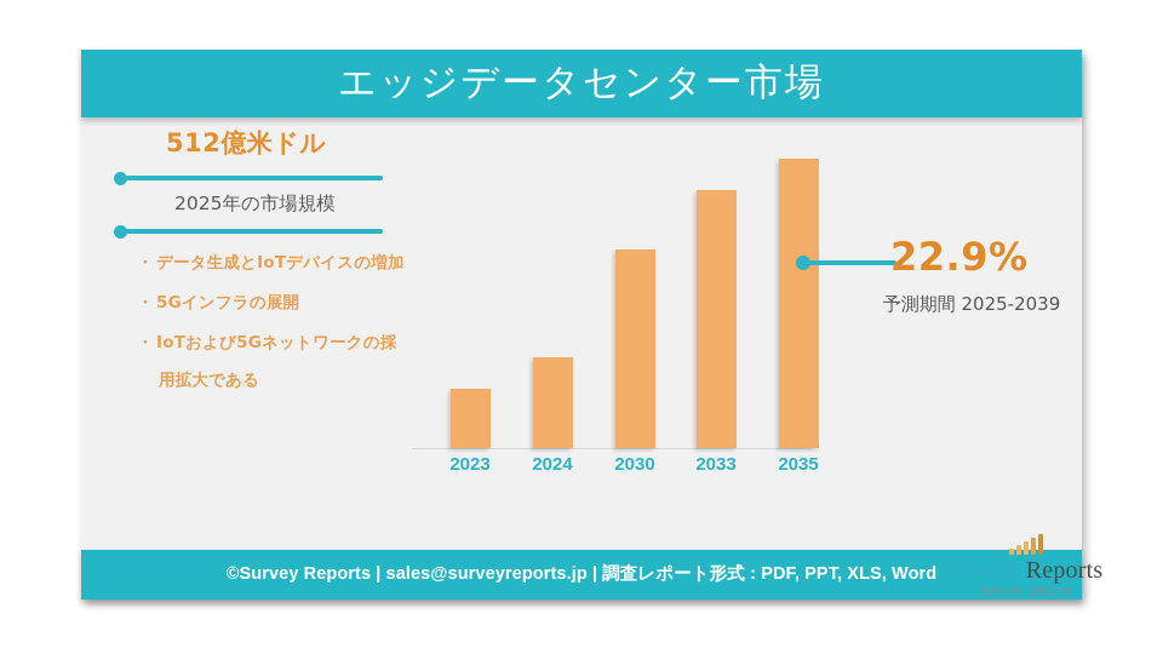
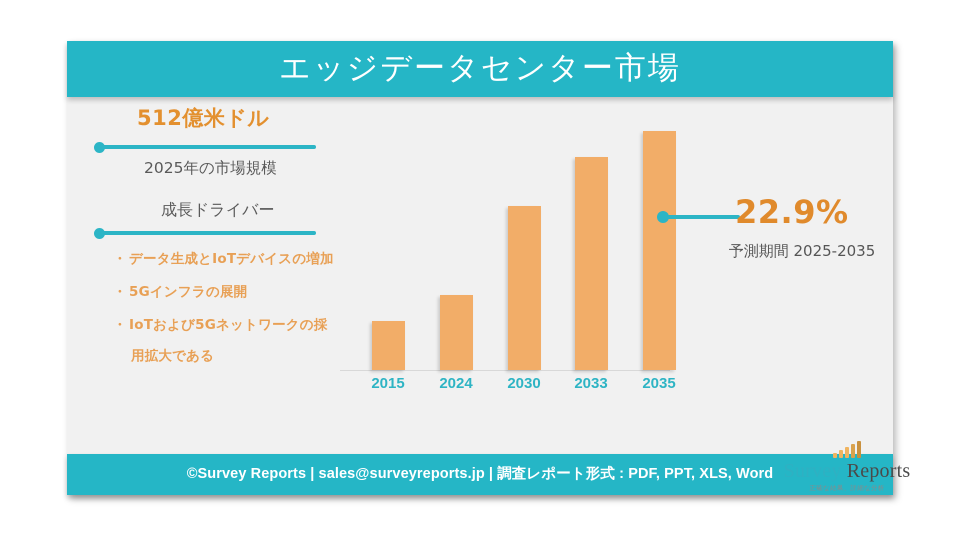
  エッジデータセンター市場
  ©Survey Reports | sales@surveyreports.jp | 調査レポート形式 : PDF, PPT, XLS, Word
  512億米ドル
  2025年の市場規模
+ 成長ドライバー
  ・
  データ生成とIoTデバイスの増加
  ・
  5Gインフラの展開
  ・
  IoTおよび5Gネットワークの採
  用拡大である
- 2023
+ 2015
  2024
  2030
  2033
  2035
  22.9%
- 予測期間 2025-2039
+ 予測期間 2025-2035
  正確な結果、詳細な分析
